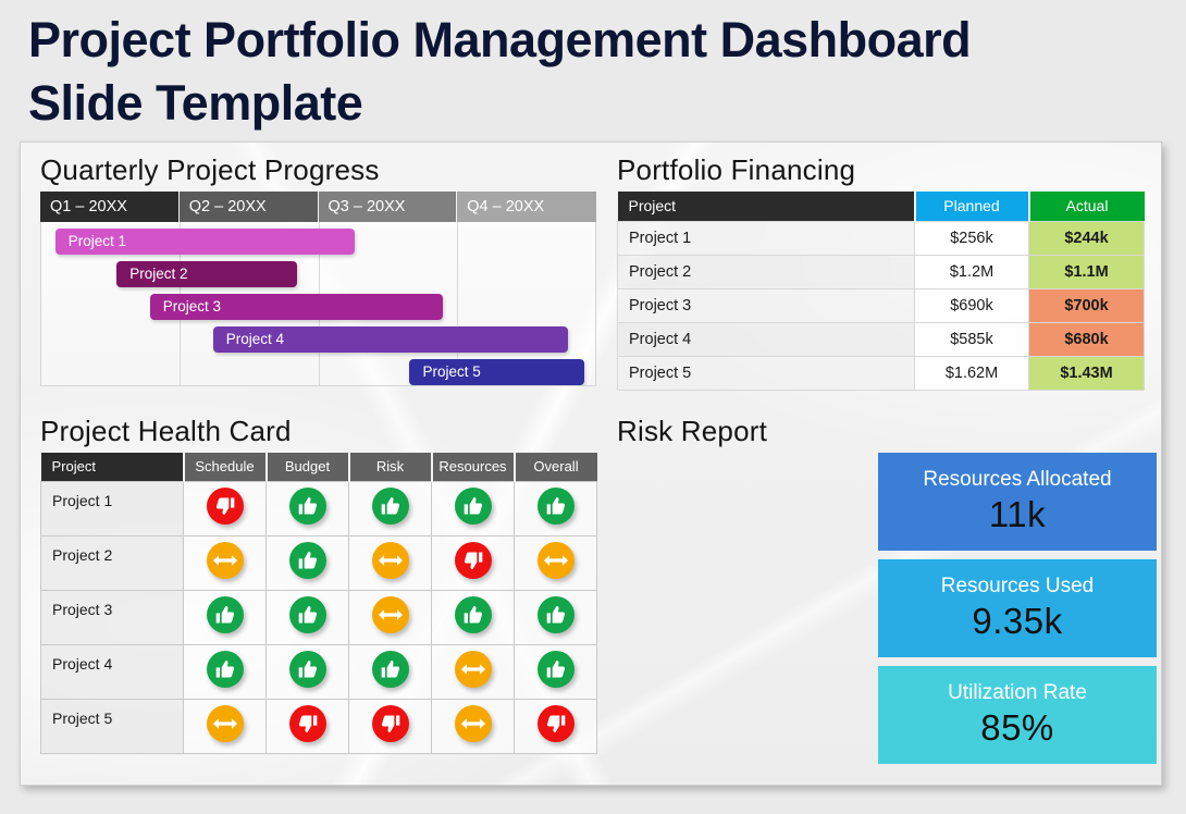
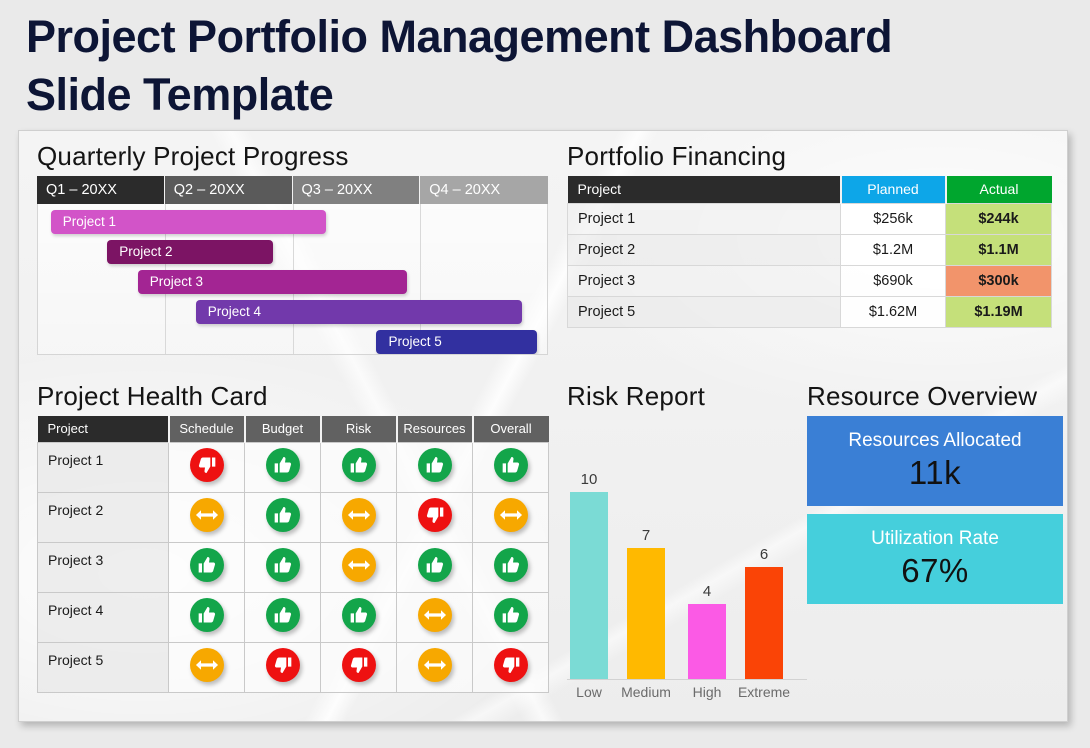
  Project Portfolio Management Dashboard
  Slide Template
  Quarterly Project Progress
  Q1 – 20XX
  Q2 – 20XX
  Q3 – 20XX
  Q4 – 20XX
  Project 1
  Project 2
  Project 3
  Project 4
  Project 5
  Portfolio Financing
  Project	Planned	Actual
  Project 1	$256k	$244k
  Project 2	$1.2M	$1.1M
- Project 3	$690k	$700k
+ Project 3	$690k	$300k
- Project 4	$585k	$680k
- Project 5	$1.62M	$1.43M
+ Project 5	$1.62M	$1.19M
  Project Health Card
  Project	Schedule	Budget	Risk	Resources	Overall
  Project 1
  Project 2
  Project 3
  Project 4
  Project 5
  Risk Report
+ 10
+ 7
+ 4
+ 6
+ Low
+ Medium
+ High
+ Extreme
+ Resource Overview
  Resources Allocated
  11k
- Resources Used
- 9.35k
  Utilization Rate
- 85%
+ 67%
